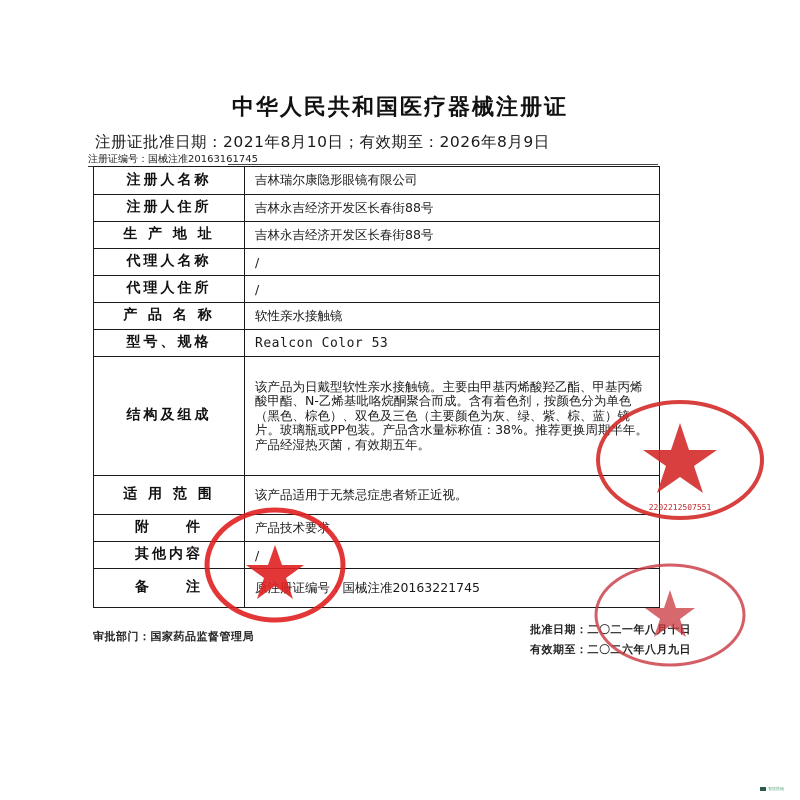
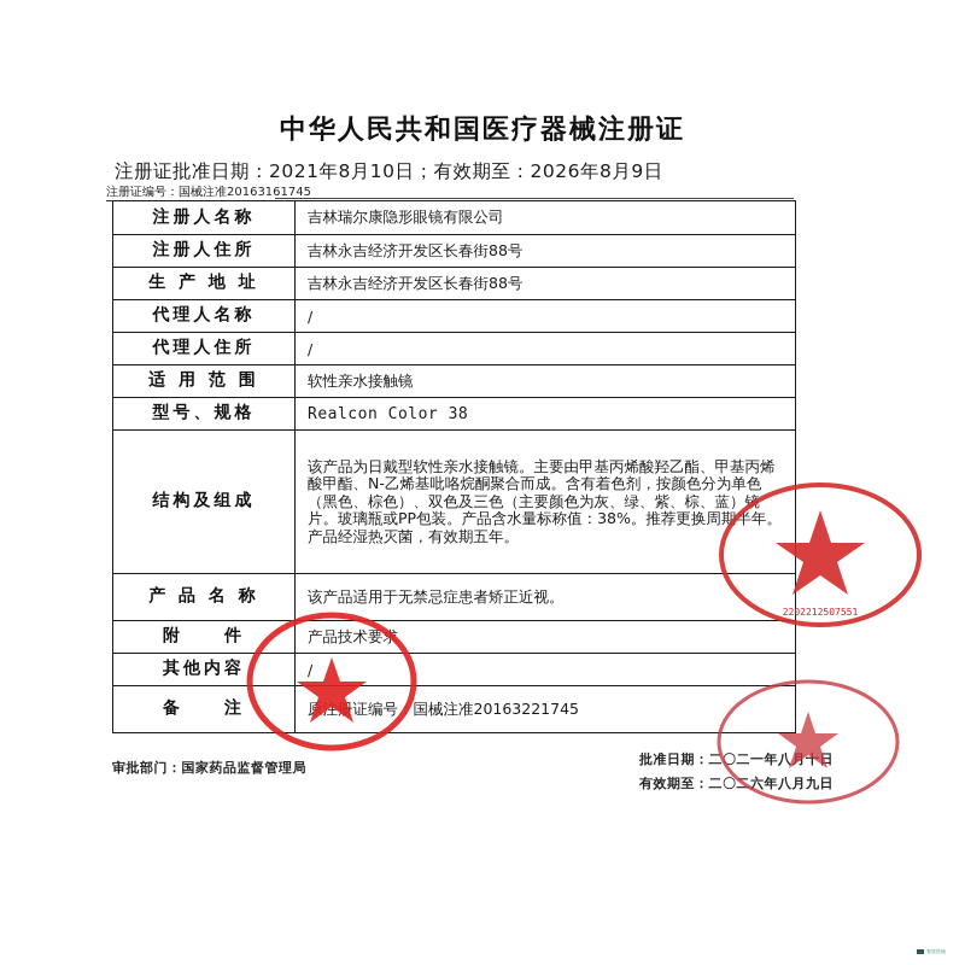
  中华人民共和国医疗器械注册证
  注册证批准日期：2021年8月10日；有效期至：2026年8月9日
  注册证编号：国械注准20163161745
  注册人名称	吉林瑞尔康隐形眼镜有限公司
  注册人住所	吉林永吉经济开发区长春街88号
  生 产 地 址	吉林永吉经济开发区长春街88号
  代理人名称	/
  代理人住所	/
- 产 品 名 称	软性亲水接触镜
+ 适 用 范 围	软性亲水接触镜
- 型号、规格	Realcon Color 53
+ 型号、规格	Realcon Color 38
  结构及组成	该产品为日戴型软性亲水接触镜。主要由甲基丙烯酸羟乙酯、甲基丙烯酸甲酯、N-乙烯基吡咯烷酮聚合而成。含有着色剂，按颜色分为单色（黑色、棕色）、双色及三色（主要颜色为灰、绿、紫、棕、蓝）镜片。玻璃瓶或PP包装。产品含水量标称值：38%。推荐更换周期半年。产品经湿热灭菌，有效期五年。
- 适 用 范 围	该产品适用于无禁忌症患者矫正近视。
+ 产 品 名 称	该产品适用于无禁忌症患者矫正近视。
  附 件	产品技术要
  其他内容	/
  备 注	注证编号国械注准20163221745
  审批部门：国家药品监督管理局
  批准日期：二〇二一年八月十日
  有效期至：二〇二六年八月九日
  2202212507551
